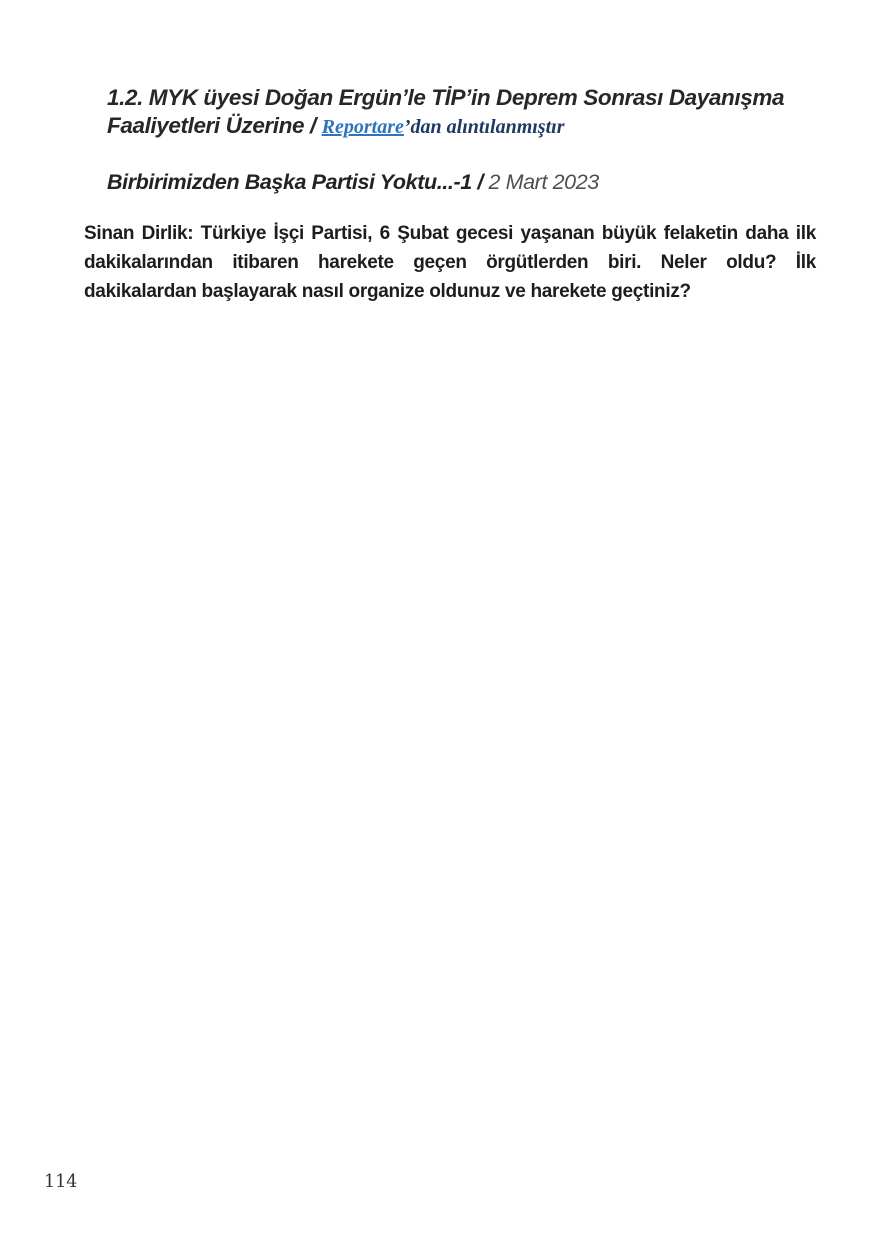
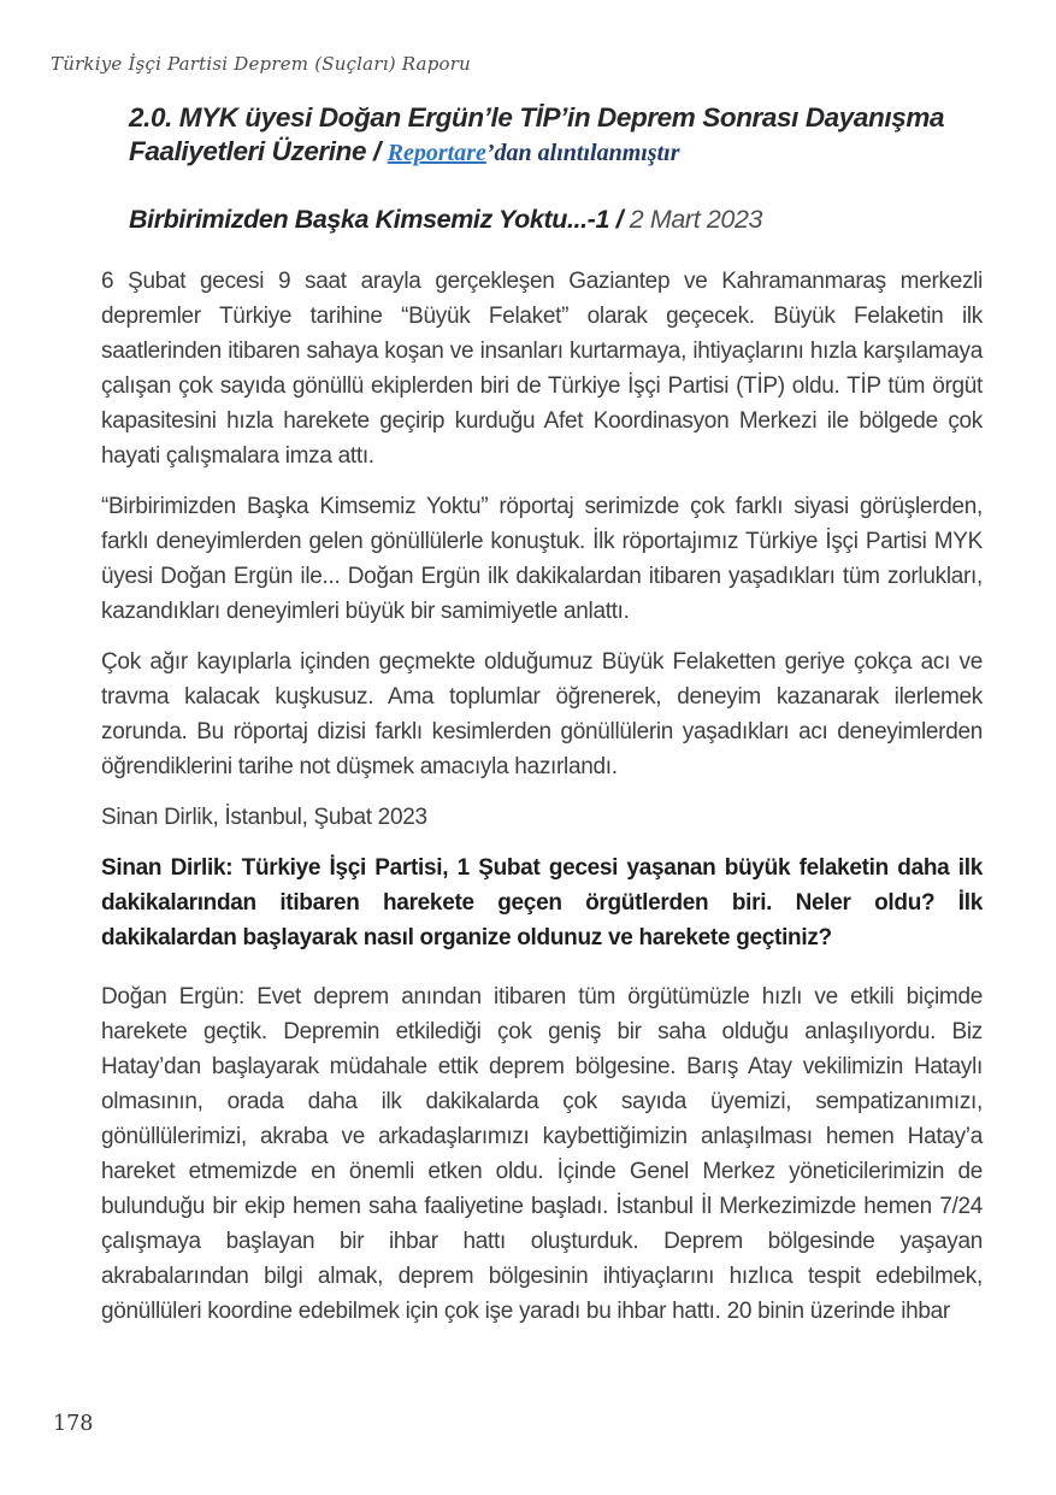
+ Türkiye İşçi Partisi Deprem (Suçları) Raporu
- 1.2. MYK üyesi Doğan Ergün’le TİP’in Deprem Sonrası Dayanışma Faaliyetleri Üzerine / Reportare’dan alıntılanmıştır
+ 2.0. MYK üyesi Doğan Ergün’le TİP’in Deprem Sonrası Dayanışma Faaliyetleri Üzerine / Reportare’dan alıntılanmıştır
- Birbirimizden Başka Partisi Yoktu...-1 / 2 Mart 2023
+ Birbirimizden Başka Kimsemiz Yoktu...-1 / 2 Mart 2023
+ 6 Şubat gecesi 9 saat arayla gerçekleşen Gaziantep ve Kahramanmaraş merkezli depremler Türkiye tarihine “Büyük Felaket” olarak geçecek. Büyük Felaketin ilk saatlerinden itibaren sahaya koşan ve insanları kurtarmaya, ihtiyaçlarını hızla karşılamaya çalışan çok sayıda gönüllü ekiplerden biri de Türkiye İşçi Partisi (TİP) oldu. TİP tüm örgüt kapasitesini hızla harekete geçirip kurduğu Afet Koordinasyon Merkezi ile bölgede çok hayati çalışmalara imza attı.
+ “Birbirimizden Başka Kimsemiz Yoktu” röportaj serimizde çok farklı siyasi görüşlerden, farklı deneyimlerden gelen gönüllülerle konuştuk. İlk röportajımız Türkiye İşçi Partisi MYK üyesi Doğan Ergün ile... Doğan Ergün ilk dakikalardan itibaren yaşadıkları tüm zorlukları, kazandıkları deneyimleri büyük bir samimiyetle anlattı.
+ Çok ağır kayıplarla içinden geçmekte olduğumuz Büyük Felaketten geriye çokça acı ve travma kalacak kuşkusuz. Ama toplumlar öğrenerek, deneyim kazanarak ilerlemek zorunda. Bu röportaj dizisi farklı kesimlerden gönüllülerin yaşadıkları acı deneyimlerden öğrendiklerini tarihe not düşmek amacıyla hazırlandı.
+ Sinan Dirlik, İstanbul, Şubat 2023
- Sinan Dirlik: Türkiye İşçi Partisi, 6 Şubat gecesi yaşanan büyük felaketin daha ilk dakikalarından itibaren harekete geçen örgütlerden biri. Neler oldu? İlk dakikalardan başlayarak nasıl organize oldunuz ve harekete geçtiniz?
+ Sinan Dirlik: Türkiye İşçi Partisi, 1 Şubat gecesi yaşanan büyük felaketin daha ilk dakikalarından itibaren harekete geçen örgütlerden biri. Neler oldu? İlk dakikalardan başlayarak nasıl organize oldunuz ve harekete geçtiniz?
+ Doğan Ergün: Evet deprem anından itibaren tüm örgütümüzle hızlı ve etkili biçimde harekete geçtik. Depremin etkilediği çok geniş bir saha olduğu anlaşılıyordu. Biz Hatay’dan başlayarak müdahale ettik deprem bölgesine. Barış Atay vekilimizin Hataylı olmasının, orada daha ilk dakikalarda çok sayıda üyemizi, sempatizanımızı, gönüllülerimizi, akraba ve arkadaşlarımızı kaybettiğimizin anlaşılması hemen Hatay’a hareket etmemizde en önemli etken oldu. İçinde Genel Merkez yöneticilerimizin de bulunduğu bir ekip hemen saha faaliyetine başladı. İstanbul İl Merkezimizde hemen 7/24 çalışmaya başlayan bir ihbar hattı oluşturduk. Deprem bölgesinde yaşayan akrabalarından bilgi almak, deprem bölgesinin ihtiyaçlarını hızlıca tespit edebilmek, gönüllüleri koordine edebilmek için çok işe yaradı bu ihbar hattı. 20 binin üzerinde ihbar
- 114
+ 178
